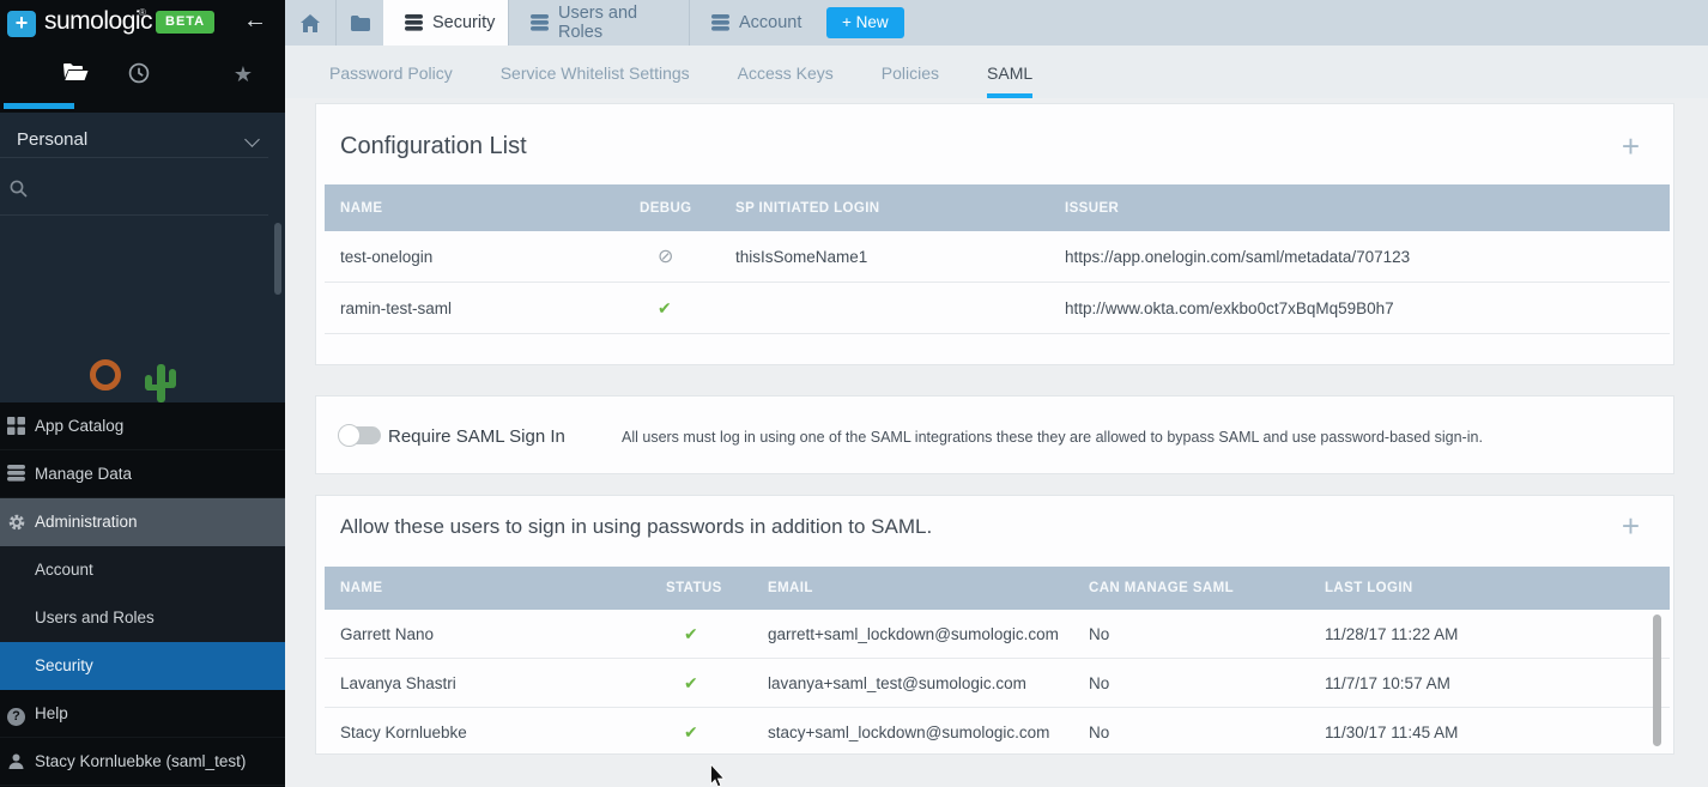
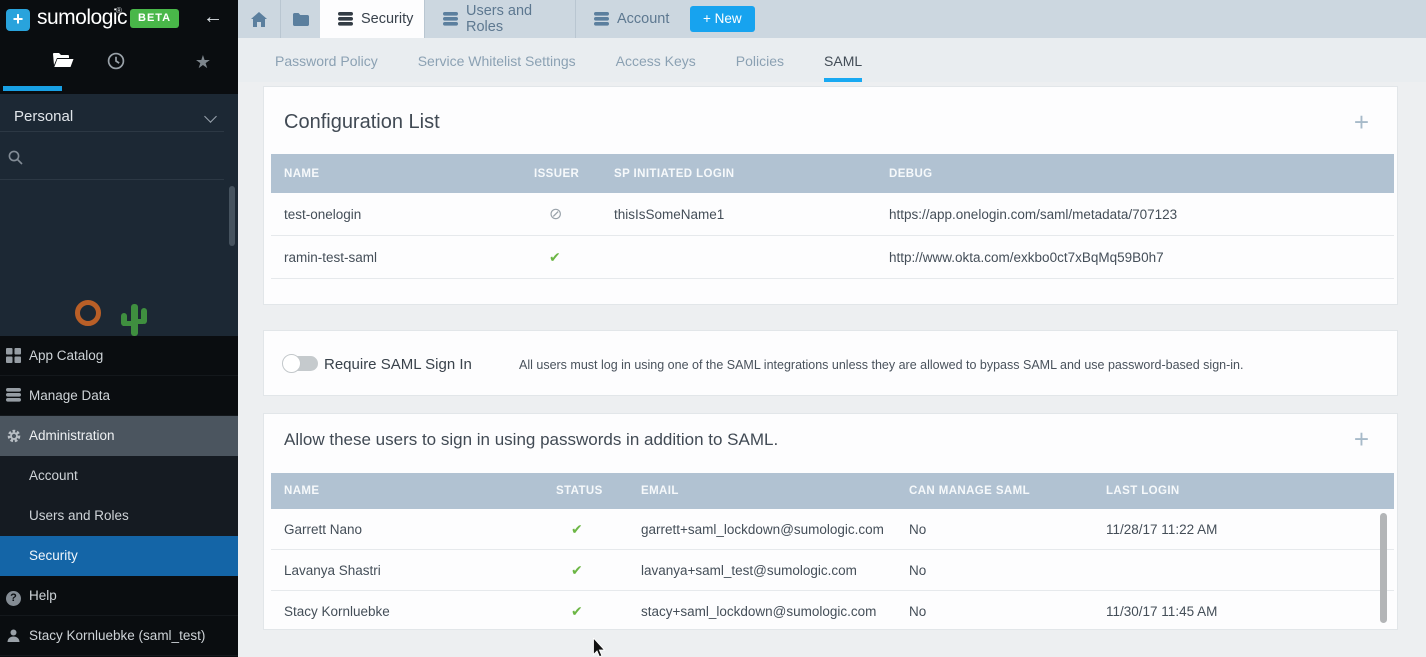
  +
  sumologic
  ®
  BETA
  ←
  ★
  Personal
  App Catalog
  Manage Data
  Administration
  Account
  Users and Roles
  Security
  ?
  Help
  Stacy Kornluebke (saml_test)
  Security
  Users and Roles
  Account
  + New
  Password Policy
  Service Whitelist Settings
  Access Keys
  Policies
  SAML
  Configuration List
  +
  NAME
- DEBUG
+ ISSUER
  SP INITIATED LOGIN
- ISSUER
+ DEBUG
  test-onelogin
  ⊘
  thisIsSomeName1
  https://app.onelogin.com/saml/metadata/707123
  ramin-test-saml
  ✔
  http://www.okta.com/exkbo0ct7xBqMq59B0h7
  Require SAML Sign In
- All users must log in using one of the SAML integrations these they are allowed to bypass SAML and use password-based sign-in.
+ All users must log in using one of the SAML integrations unless they are allowed to bypass SAML and use password-based sign-in.
  Allow these users to sign in using passwords in addition to SAML.
  +
  NAME
  STATUS
  EMAIL
  CAN MANAGE SAML
  LAST LOGIN
  Garrett Nano
  ✔
  garrett+saml_lockdown@sumologic.com
  No
  11/28/17 11:22 AM
  Lavanya Shastri
  ✔
  lavanya+saml_test@sumologic.com
  No
- 11/7/17 10:57 AM
  Stacy Kornluebke
  ✔
  stacy+saml_lockdown@sumologic.com
  No
  11/30/17 11:45 AM
